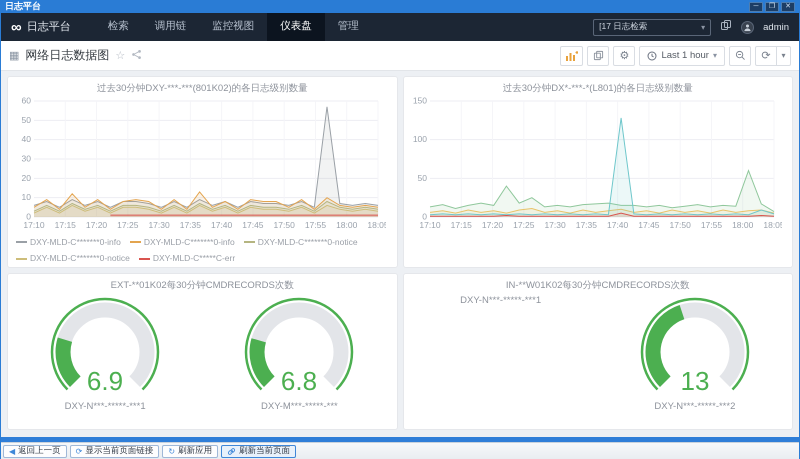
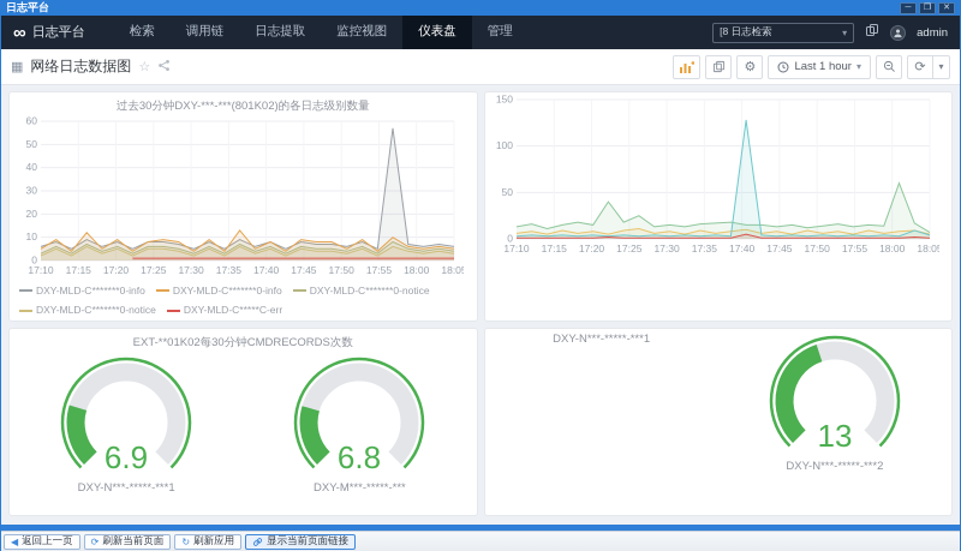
  日志平台
  ∞
  日志平台
  检索
  调用链
+ 日志提取
  监控视图
  仪表盘
  管理
- [17 日志检索
+ [8 日志检索
  ▾
  admin
  ▦
  网络日志数据图
  ☆
  ⚙
  Last 1 hour
  ▾
  ⟳
  ▾
  过去30分钟DXY-***-***(801K02)的各日志级别数量
  0
  10
  20
  30
  40
  50
  60
  17:10
  17:15
  17:20
  17:25
  17:30
  17:35
  17:40
  17:45
  17:50
  17:55
  18:00
  18:0
  DXY-MLD-C*******0-info
  DXY-MLD-C*******0-info
  DXY-MLD-C*******0-notice
  DXY-MLD-C*******0-notice
  DXY-MLD-C*****C-err
- 过去30分钟DX*-***-*(L801)的各日志级别数量
  0
  50
  100
  150
  17:10
  17:15
  17:20
  17:25
  17:30
  17:35
  17:40
  17:45
  17:50
  17:55
  18:00
  18:0
  EXT-**01K02每30分钟CMDRECORDS次数
  6.9
  DXY-N***-*****-***1
  6.8
  DXY-M***-*****-***
- IN-**W01K02每30分钟CMDRECORDS次数
  DXY-N***-*****-***1
  13
  DXY-N***-*****-***2
  ◀
  返回上一页
  ⟳
- 显示当前页面链接
+ 刷新当前页面
  ↻
  刷新应用
- 刷新当前页面
+ 显示当前页面链接
